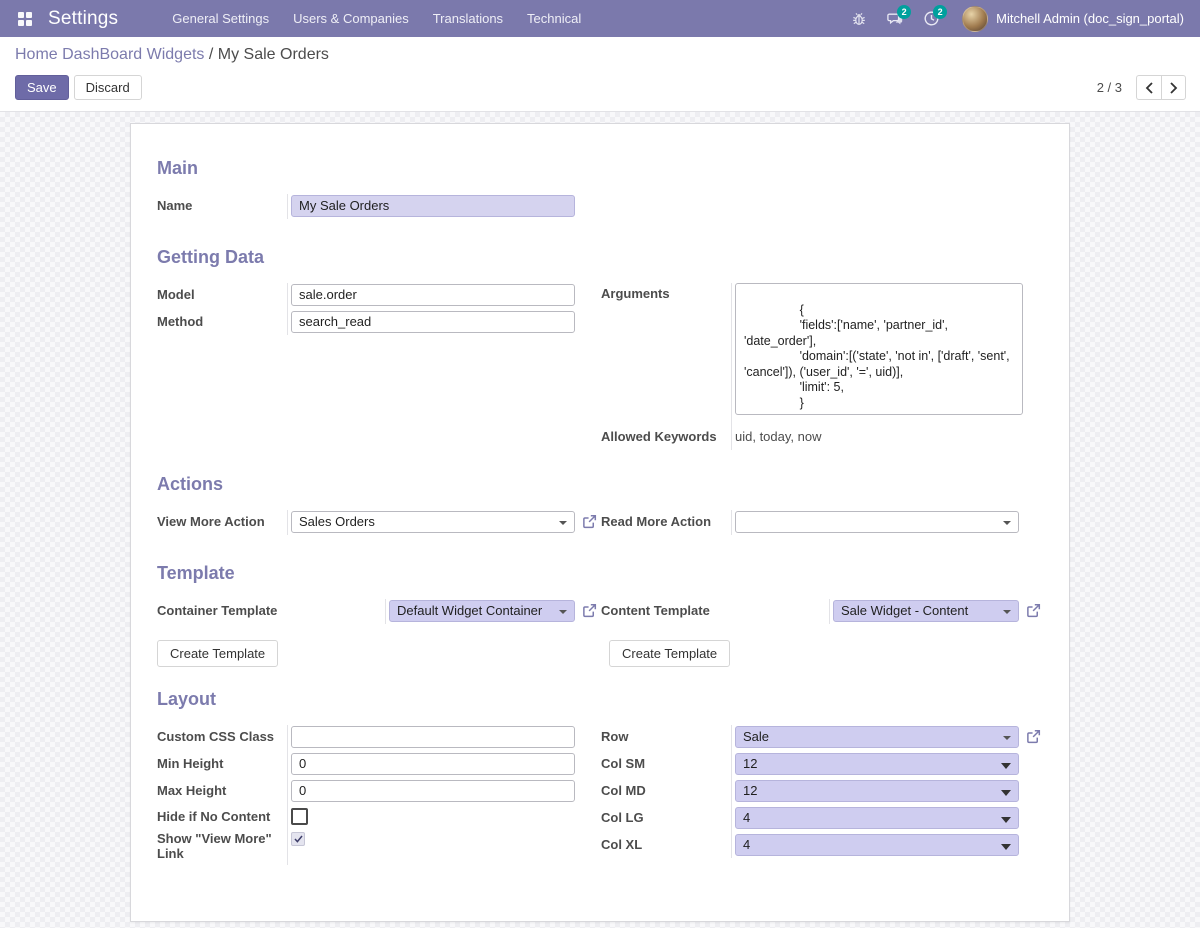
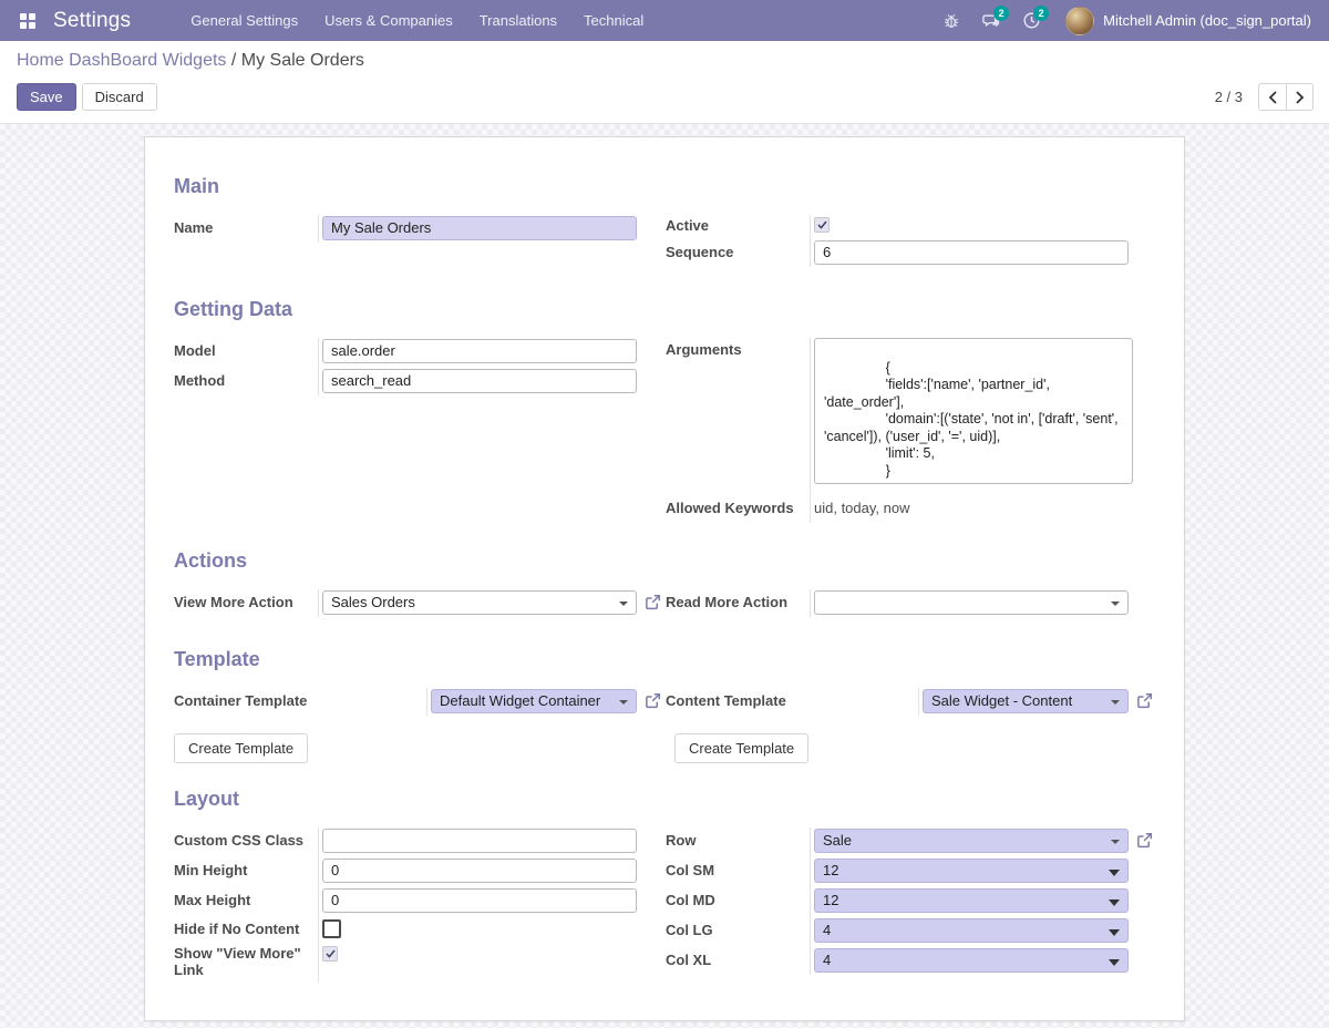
  Settings
  General Settings
  Users & Companies
  Translations
  Technical
  2
  2
  Mitchell Admin (doc_sign_portal)
  Home DashBoard Widgets / My Sale Orders
  Save
  Discard
  2 / 3
  Main
  Name
  My Sale Orders
+ Active
+ Sequence
+ 6
  Getting Data
  Model
  sale.order
  Method
  search_read
  Arguments
  {
  'fields':['name', 'partner_id', 'date_order'],
  'domain':[('state', 'not in', ['draft', 'sent', 'cancel']), ('user_id', '=', uid)],
  'limit': 5,
  }
  Allowed Keywords
  uid, today, now
  Actions
  View More Action
  Sales Orders
  Read More Action
  Template
  Container Template
  Default Widget Container
  Content Template
  Sale Widget - Content
  Create Template
  Create Template
  Layout
  Custom CSS Class
  Min Height
  0
  Max Height
  0
  Hide if No Content
  Show "View More" Link
  Row
  Sale
  Col SM
  12
  Col MD
  12
  Col LG
  4
  Col XL
  4
